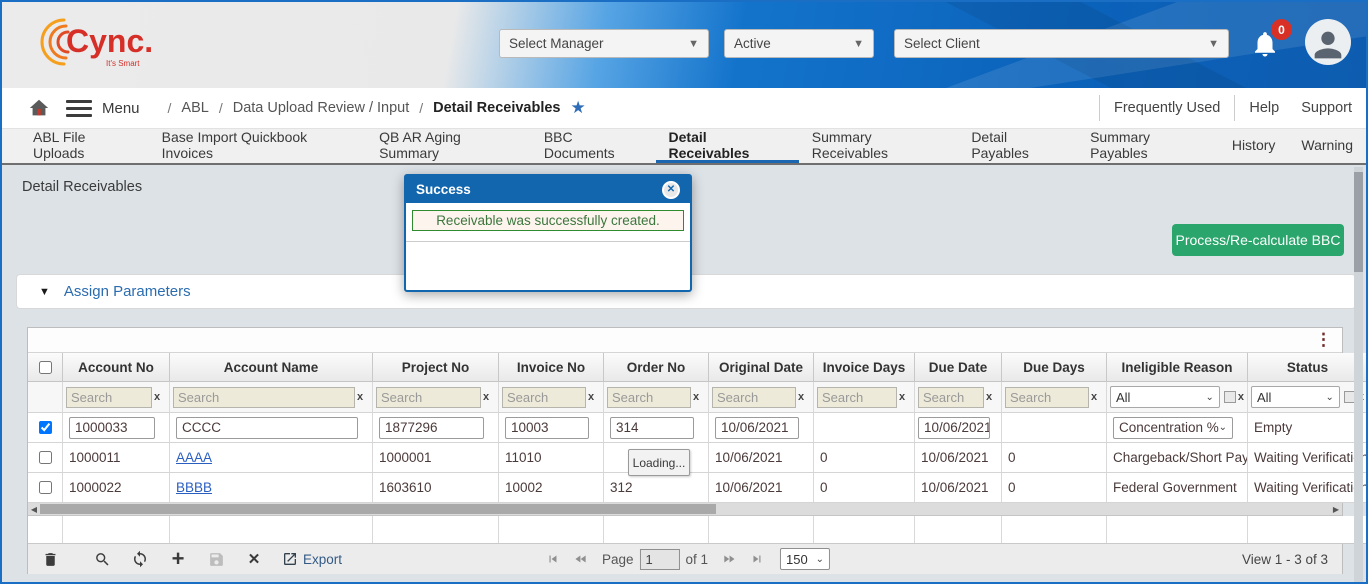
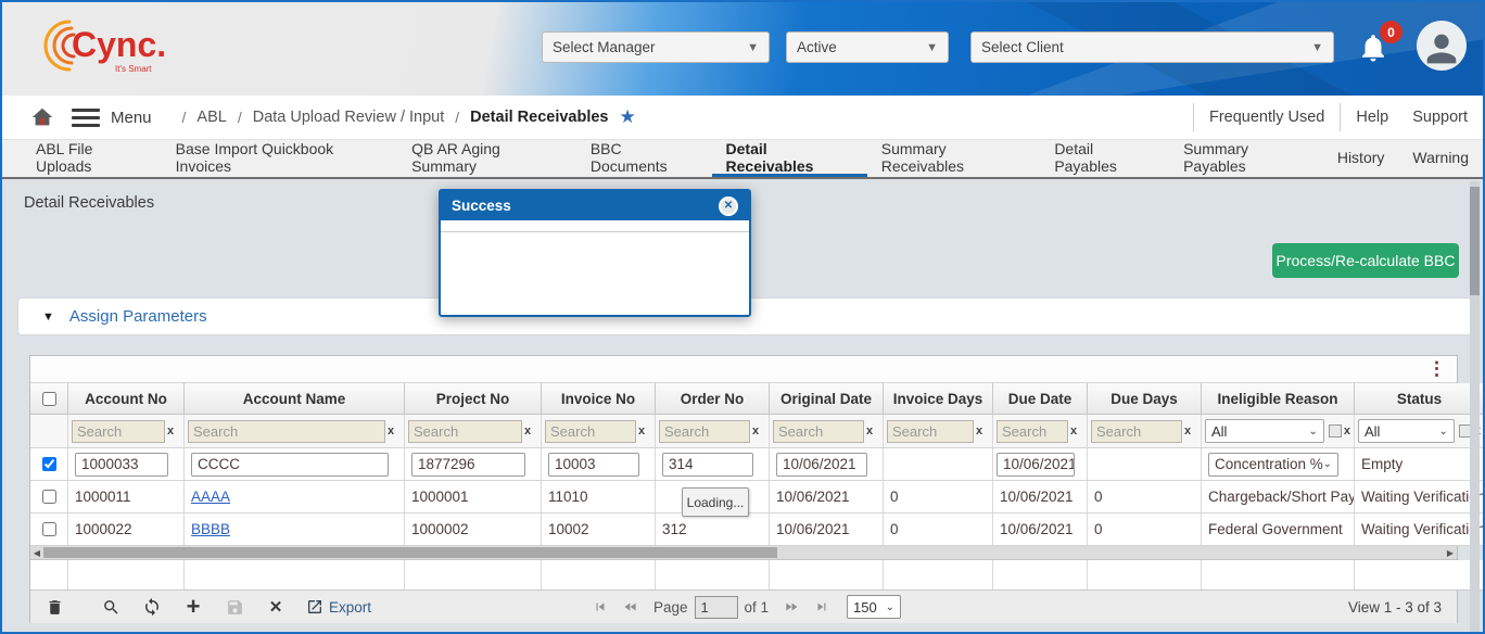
  Cync.
  It's Smart
  Select Manager
  ▼
  Active
  ▼
  Select Client
  ▼
  0
  Menu
  /
  ABL
  /
  Data Upload Review / Input
  /
  Detail Receivables
  ★
  Frequently Used
  Help
  Support
  ABL File Uploads
  Base Import Quickbook Invoices
  QB AR Aging Summary
  BBC Documents
  Detail Receivables
  Summary Receivables
  Detail Payables
  Summary Payables
  History
  Warning
  Detail Receivables
  Process/Re-calculate BBC
  ▼
  Assign Parameters
  ⋮
  Account No
  Account Name
  Project No
  Invoice No
  Order No
  Original Date
  Invoice Days
  Due Date
  Due Days
  Ineligible Reason
  Status
  Search
  x
  Search
  x
  Search
  x
  Search
  x
  Search
  x
  Search
  x
  Search
  x
  Search
  x
  Search
  x
  All
  ⌄
  x
  All
  ⌄
  1000033
  CCCC
  1877296
  10003
  314
  10/06/2021
  10/06/2021
  Concentration %
  ⌄
  Empty
  1000011
  AAAA
  1000001
  11010
  10/06/2021
  0
  10/06/2021
  0
  Chargeback/Short Pay
  Waiting Verificatin
  1000022
  BBBB
- 1603610
+ 1000002
  10002
  312
  10/06/2021
  0
  10/06/2021
  0
  Federal Government
  Waiting Verificatin
  Loading...
  ◀
  ▶
  +
  ✕
  Export
  Page
  1
  of 1
  150
  ⌄
  View 1 - 3 of 3
  Success
  ✕
- Receivable was successfully created.
